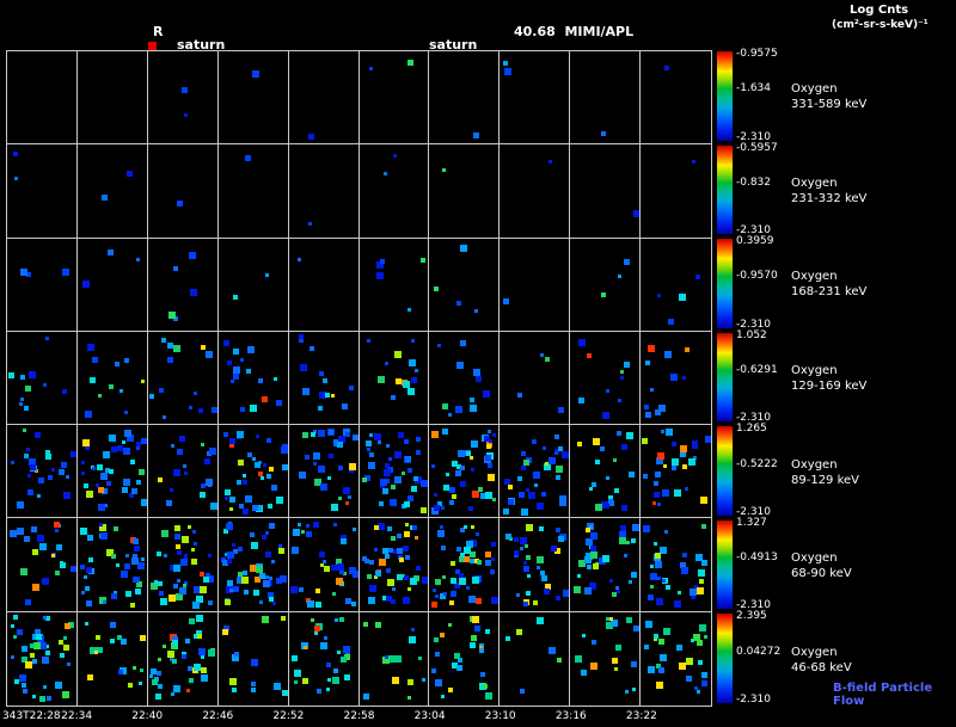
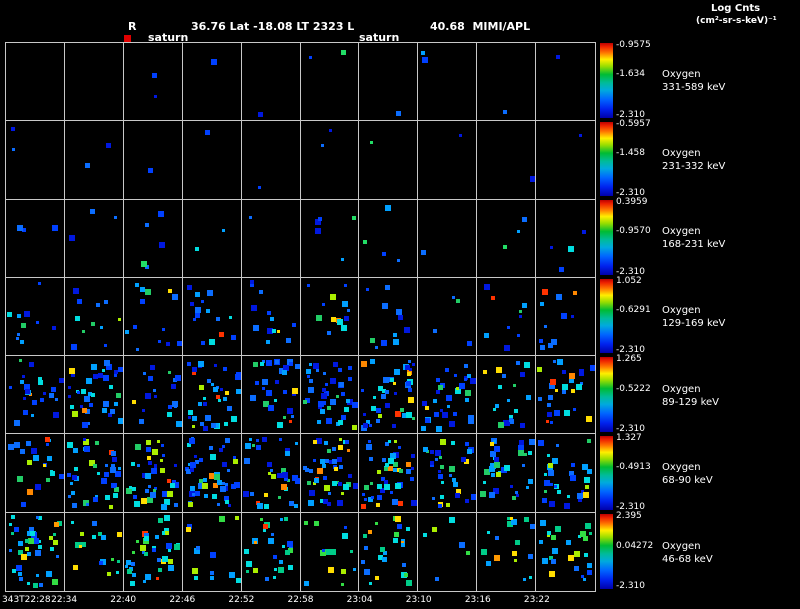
  Log Cnts
  (cm²-sr-s-keV)⁻¹
  R
+ 36.76 Lat -18.08 LT 2323 L
  40.68 MIMI/APL
  saturn
  saturn
  -0.9575
  -1.634
  -2.310
  Oxygen
  331-589 keV
  -0.5957
- -0.832
+ -1.458
  -2.310
  Oxygen
  231-332 keV
  0.3959
  -0.9570
  -2.310
  Oxygen
  168-231 keV
  1.052
  -0.6291
  -2.310
  Oxygen
  129-169 keV
  1.265
  -0.5222
  -2.310
  Oxygen
  89-129 keV
  1.327
  -0.4913
  -2.310
  Oxygen
  68-90 keV
  2.395
  0.04272
  -2.310
  Oxygen
  46-68 keV
  343T22:28
  22:34
  22:40
  22:46
  22:52
  22:58
  23:04
  23:10
  23:16
  23:22
- B-field Particle Flow
